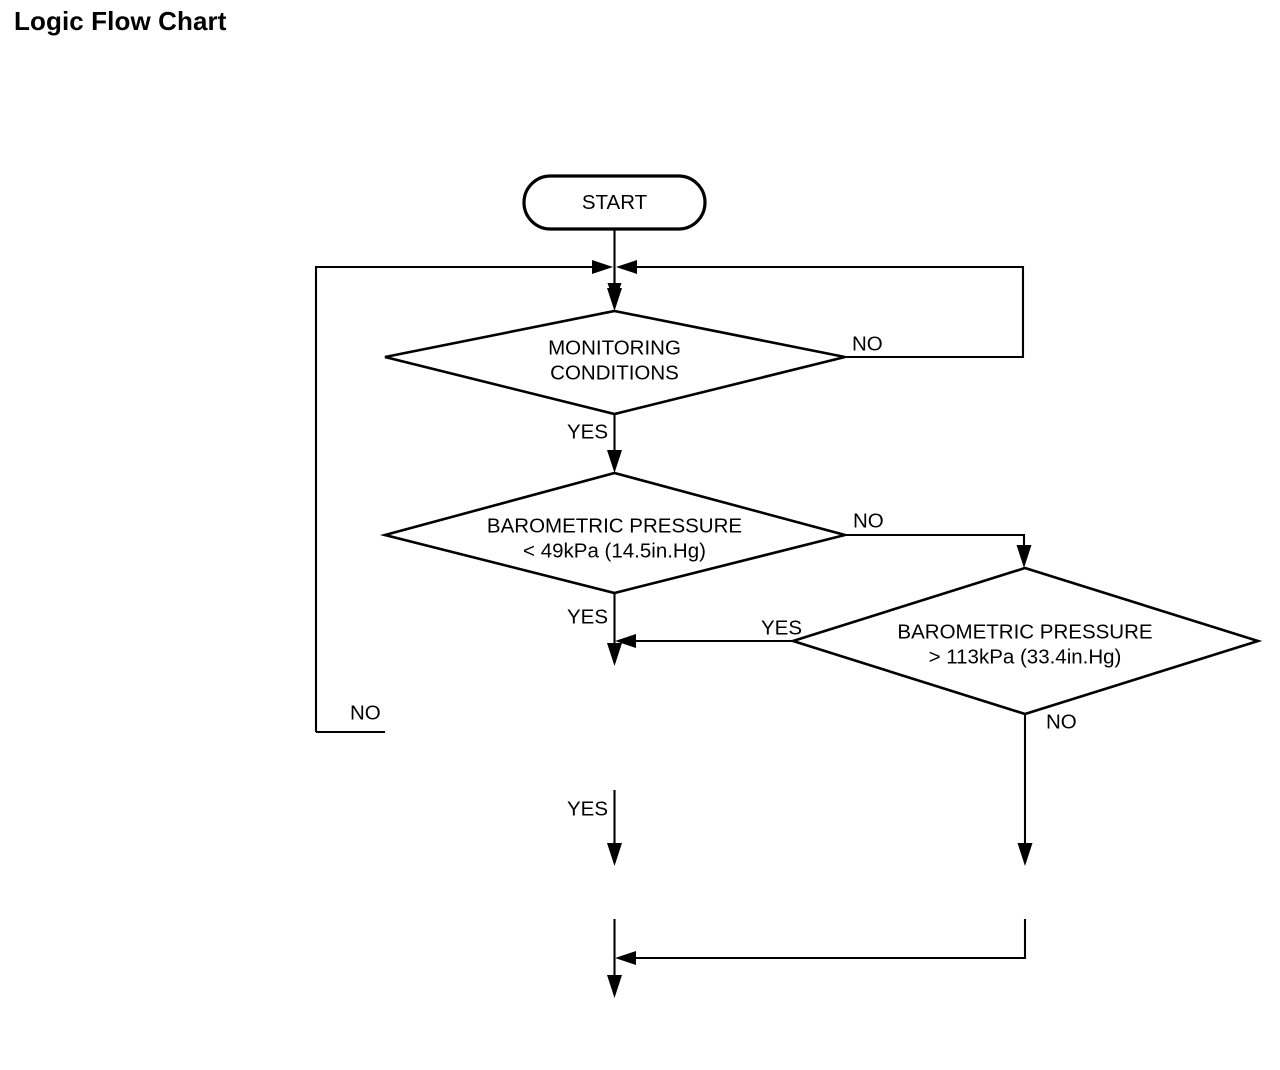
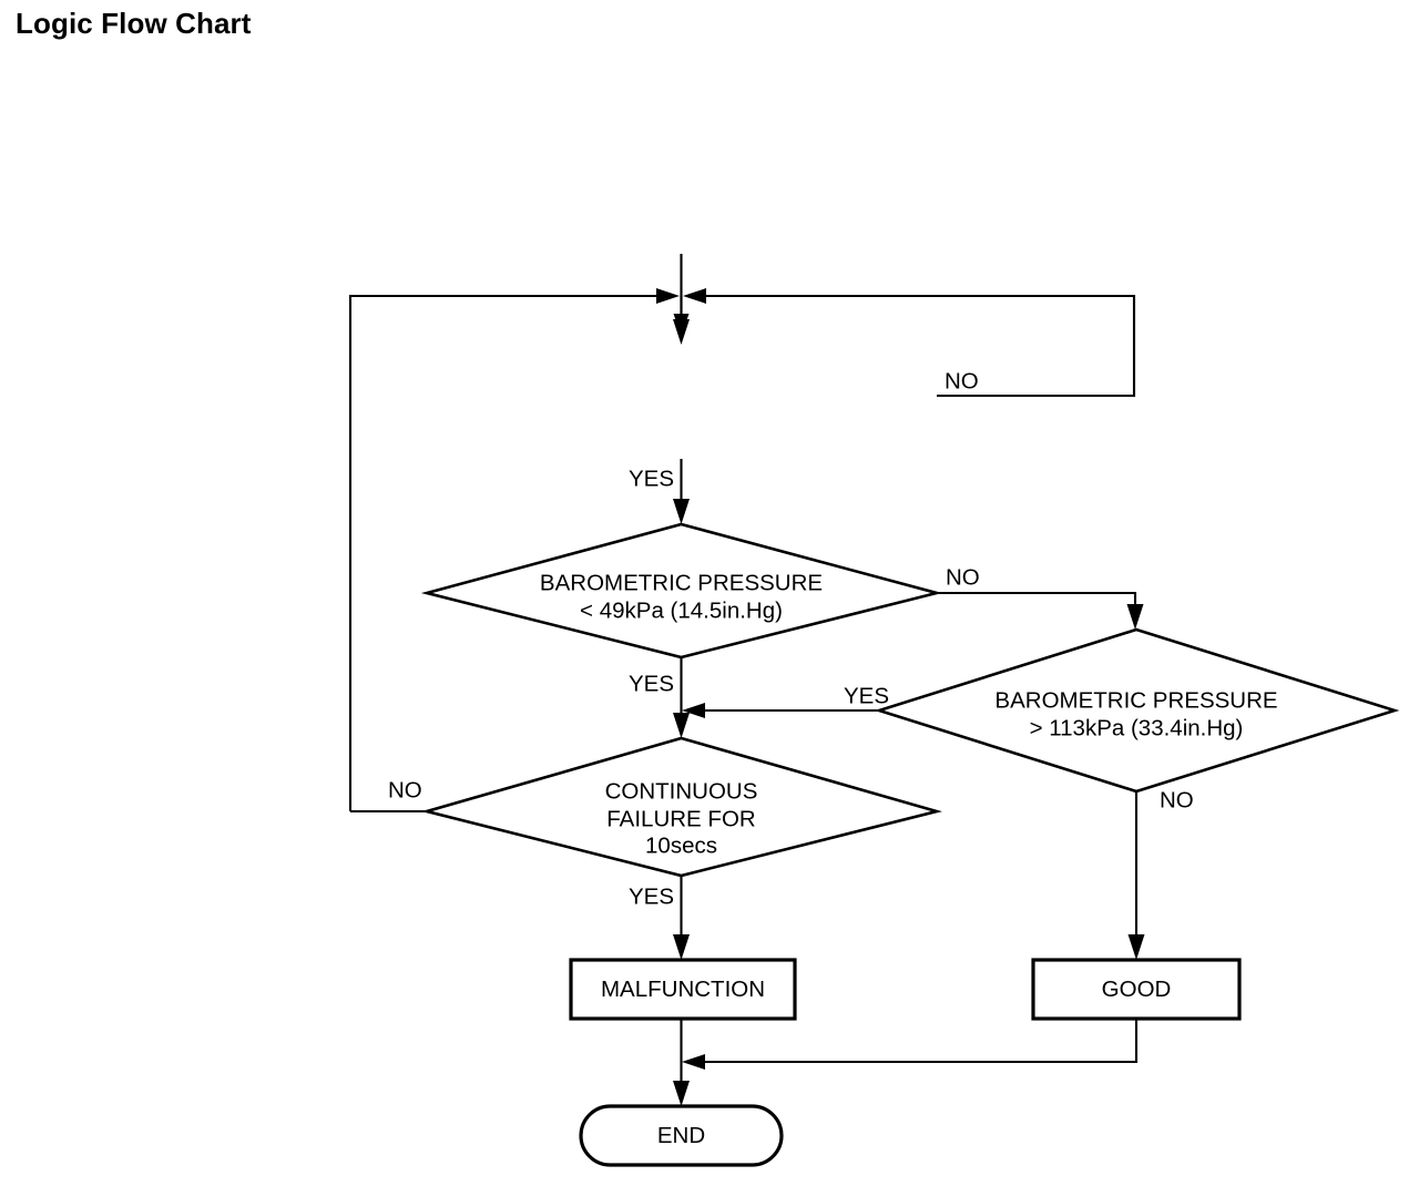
  Logic Flow Chart
- START
- MONITORING
- CONDITIONS
  BAROMETRIC PRESSURE
  < 49kPa (14.5in.Hg)
  BAROMETRIC PRESSURE
  > 113kPa (33.4in.Hg)
+ CONTINUOUS
+ FAILURE FOR
+ 10secs
+ MALFUNCTION
+ GOOD
+ END
  NO
  YES
  NO
  YES
  YES
  NO
  NO
  YES
